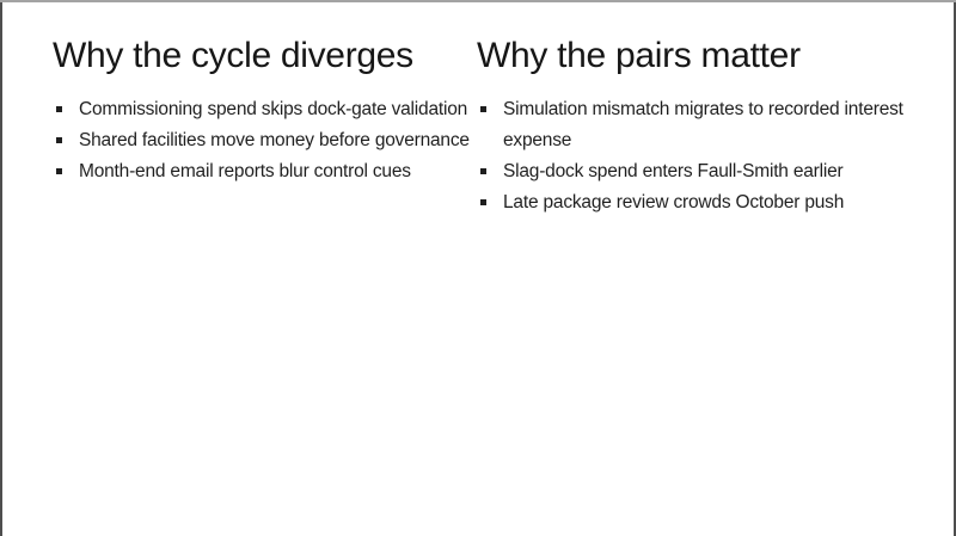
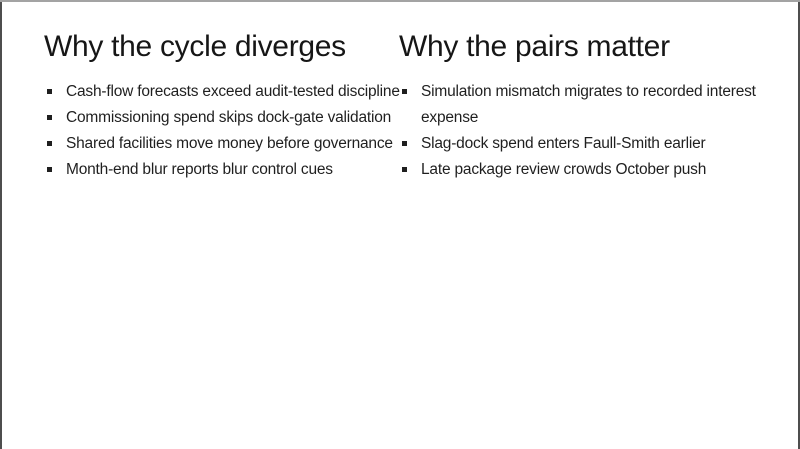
  Why the cycle diverges
+ Cash-flow forecasts exceed audit-tested discipline
  Commissioning spend skips dock-gate validation
  Shared facilities move money before governance
- Month-end email reports blur control cues
+ Month-end blur reports blur control cues
  Why the pairs matter
  Simulation mismatch migrates to recorded interest expense
  Slag-dock spend enters Faull-Smith earlier
  Late package review crowds October push
